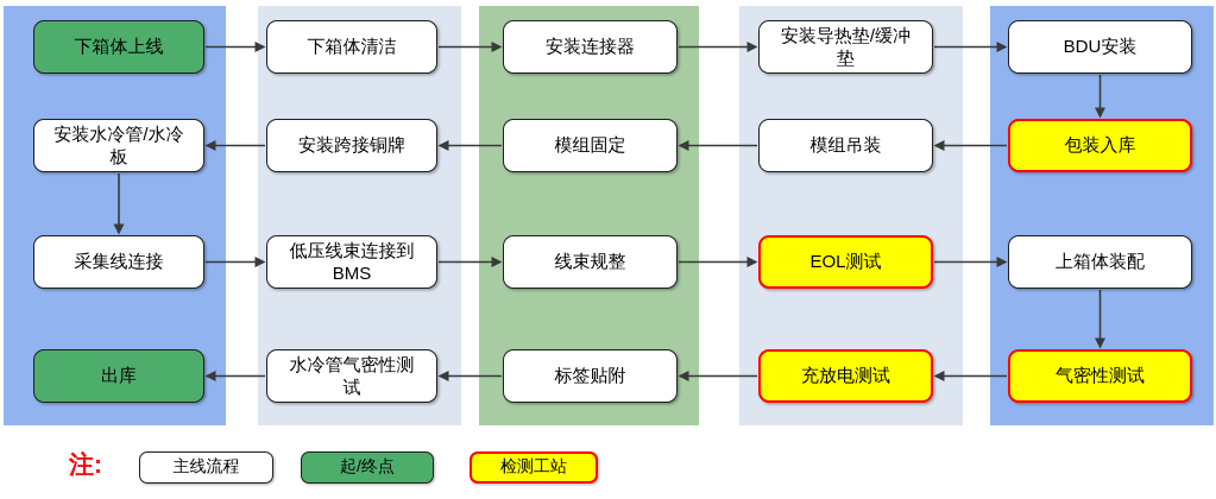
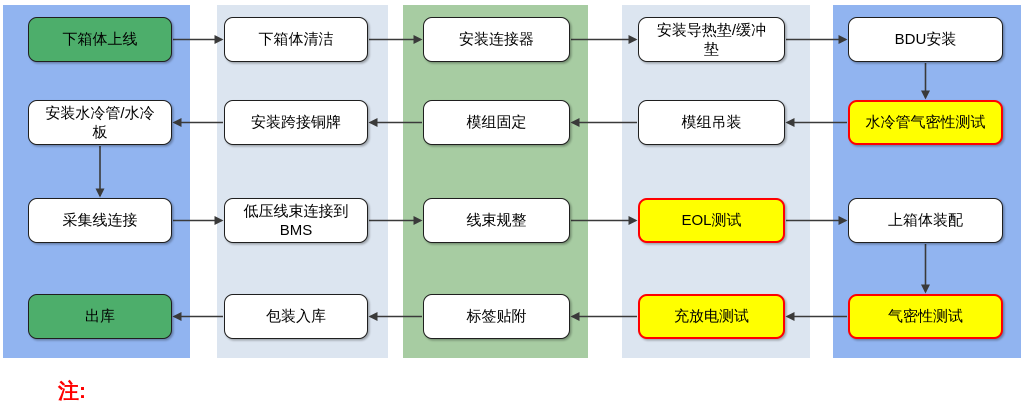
  下箱体上线
  下箱体清洁
  安装连接器
  安装导热垫/缓冲垫
  BDU安装
- 包装入库
+ 水冷管气密性测试
  模组吊装
  模组固定
  安装跨接铜牌
  安装水冷管/水冷板
  采集线连接
  低压线束连接到BMS
  线束规整
  EOL测试
  上箱体装配
  气密性测试
  充放电测试
  标签贴附
- 水冷管气密性测试
+ 包装入库
  出库
  注:
- 主线流程
- 起/终点
- 检测工站
